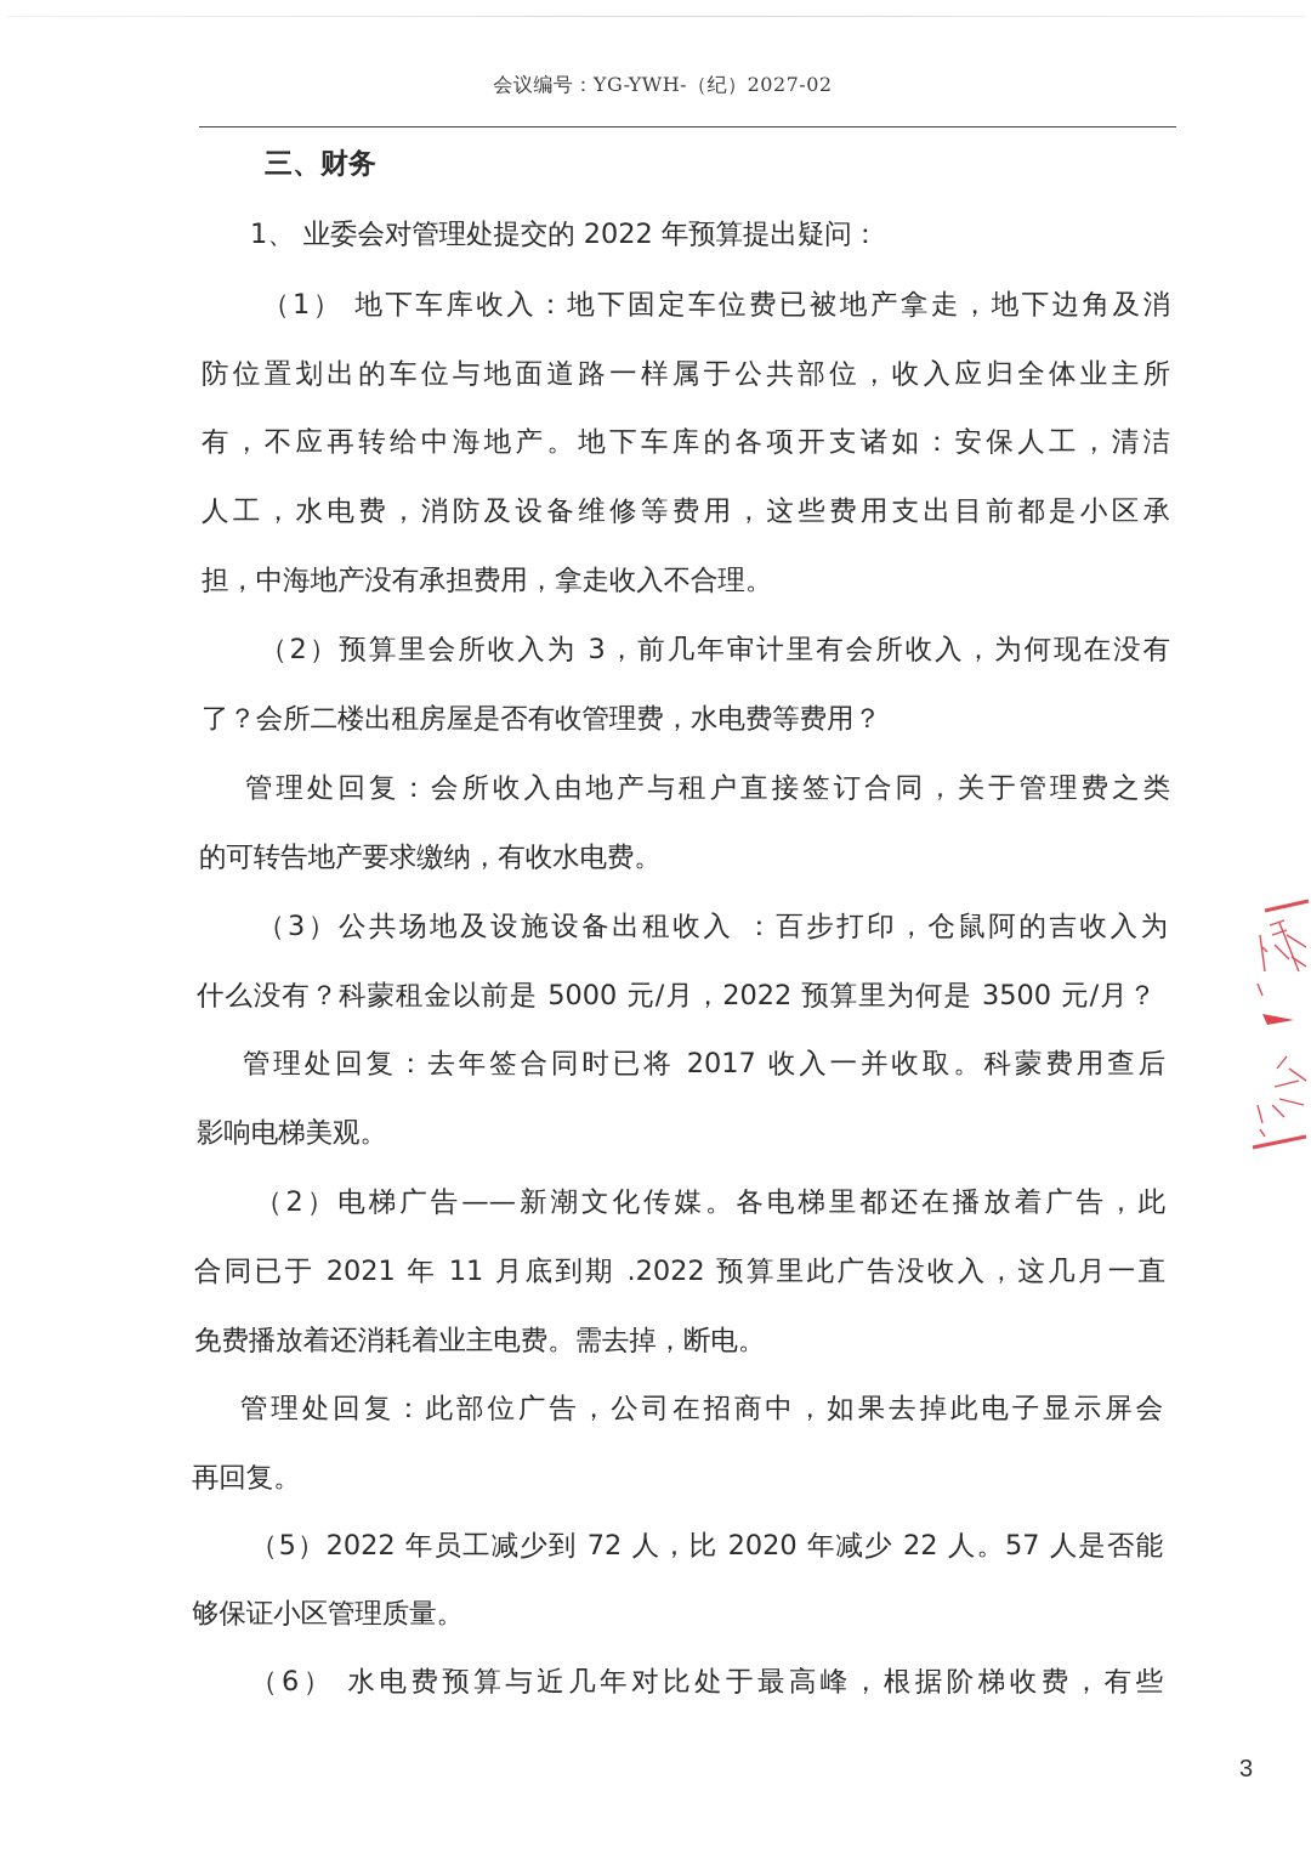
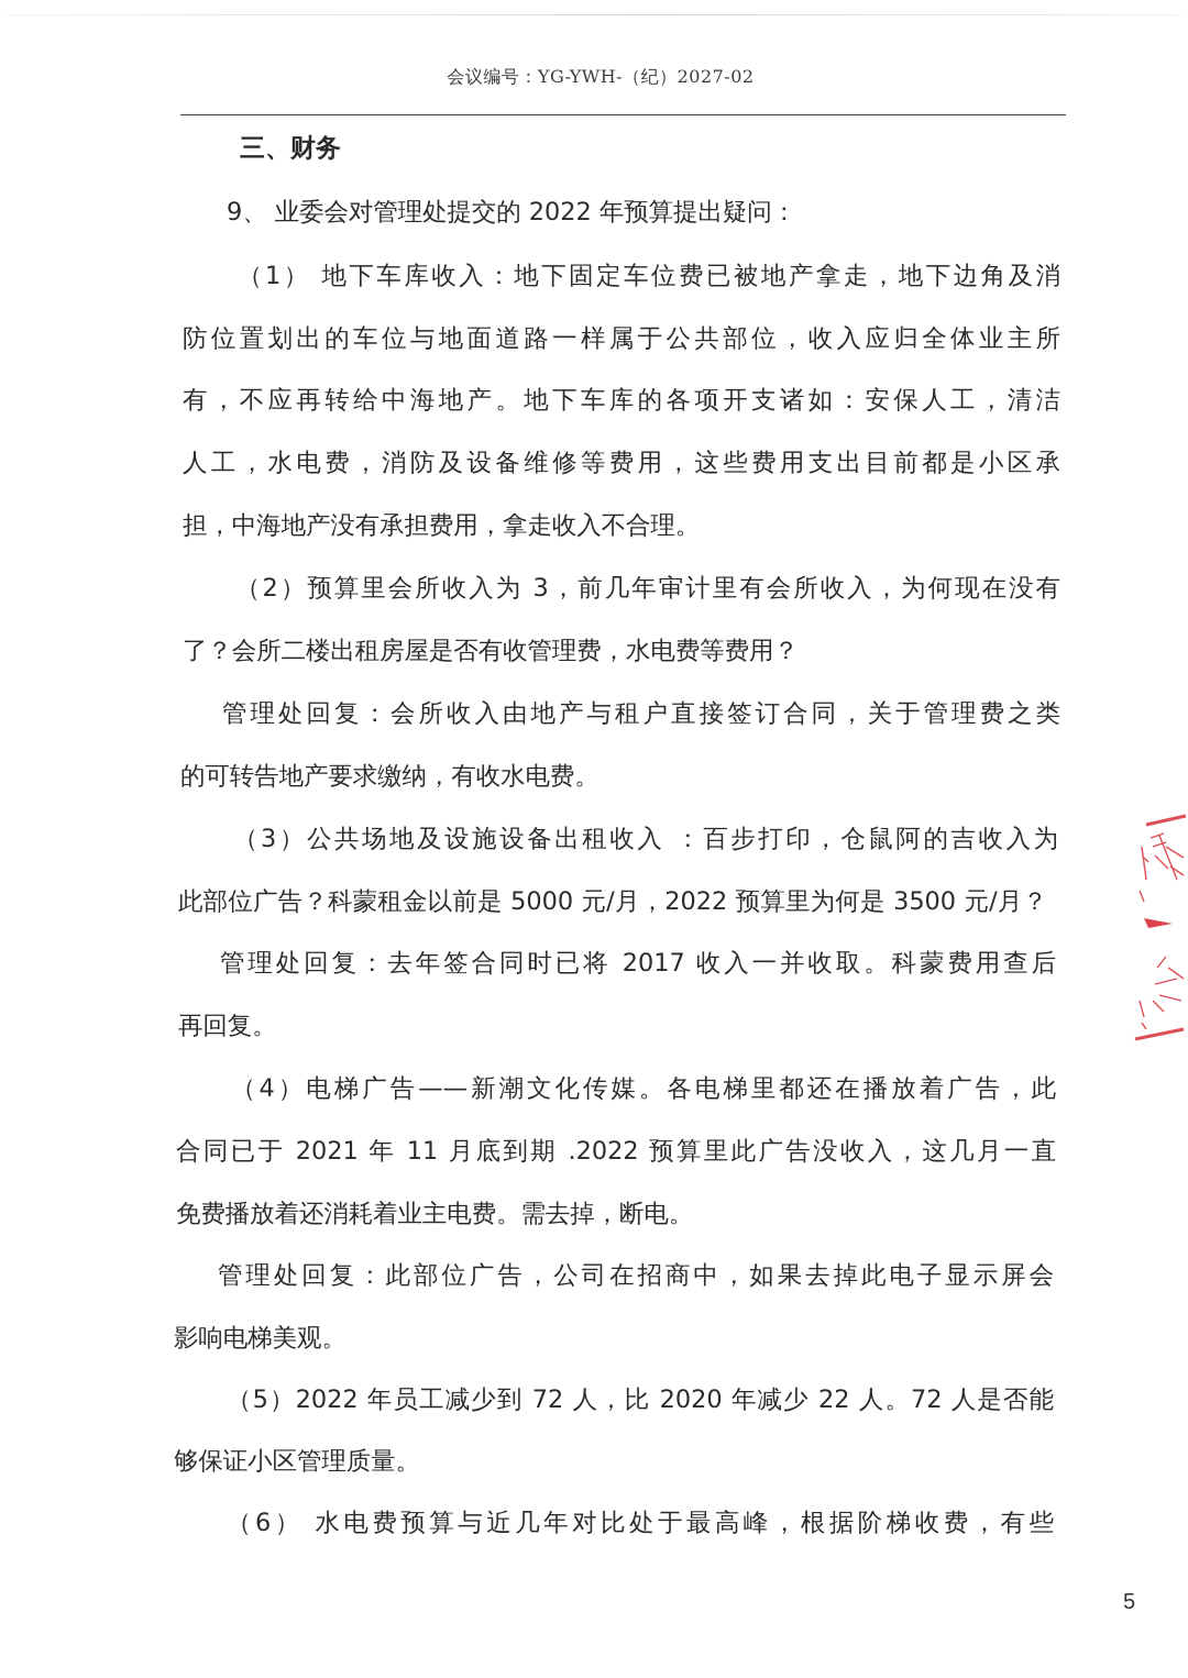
  会议编号：YG-YWH-（纪）2027-02
  三、财务
- 1、 业委会对管理处提交的 2022 年预算提出疑问：
+ 9、 业委会对管理处提交的 2022 年预算提出疑问：
  （1） 地下车库收入：地下固定车位费已被地产拿走，地下边角及消
  防位置划出的车位与地面道路一样属于公共部位，收入应归全体业主所
  有，不应再转给中海地产。地下车库的各项开支诸如：安保人工，清洁
  人工，水电费，消防及设备维修等费用，这些费用支出目前都是小区承
  担，中海地产没有承担费用，拿走收入不合理。
  （2）预算里会所收入为 3，前几年审计里有会所收入，为何现在没有
  了？会所二楼出租房屋是否有收管理费，水电费等费用？
  管理处回复：会所收入由地产与租户直接签订合同，关于管理费之类
  的可转告地产要求缴纳，有收水电费。
  （3）公共场地及设施设备出租收入 ：百步打印，仓鼠阿的吉收入为
- 什么没有？科蒙租金以前是 5000 元/月，2022 预算里为何是 3500 元/月？
+ 此部位广告？科蒙租金以前是 5000 元/月，2022 预算里为何是 3500 元/月？
  管理处回复：去年签合同时已将 2017 收入一并收取。科蒙费用查后
- 影响电梯美观。
+ 再回复。
- （2）电梯广告——新潮文化传媒。各电梯里都还在播放着广告，此
+ （4）电梯广告——新潮文化传媒。各电梯里都还在播放着广告，此
  合同已于 2021 年 11 月底到期 .2022 预算里此广告没收入，这几月一直
  免费播放着还消耗着业主电费。需去掉，断电。
  管理处回复：此部位广告，公司在招商中，如果去掉此电子显示屏会
- 再回复。
+ 影响电梯美观。
- （5）2022 年员工减少到 72 人，比 2020 年减少 22 人。57 人是否能
+ （5）2022 年员工减少到 72 人，比 2020 年减少 22 人。72 人是否能
  够保证小区管理质量。
  （6） 水电费预算与近几年对比处于最高峰，根据阶梯收费，有些
- 3
+ 5
